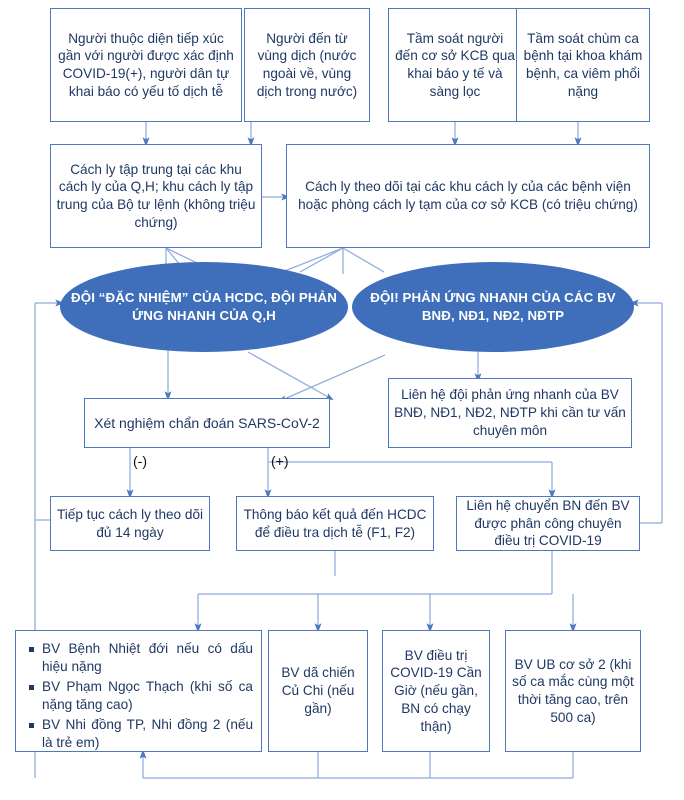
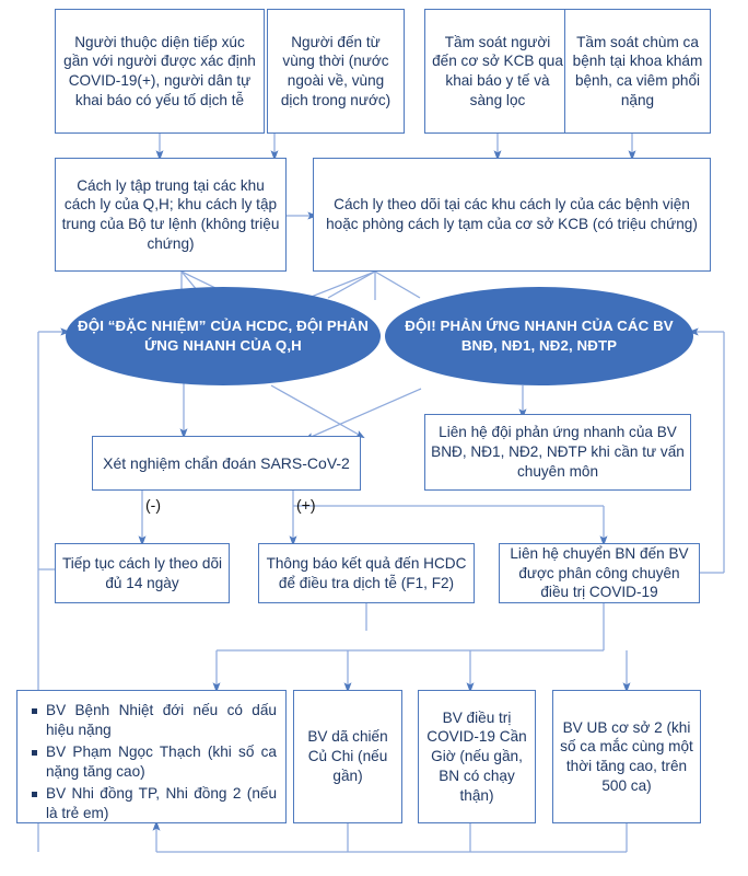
  Người thuộc diện tiếp xúc gần với người được xác định COVID-19(+), người dân tự khai báo có yếu tố dịch tễ
- Người đến từ vùng dịch (nước ngoài về, vùng dịch trong nước)
+ Người đến từ vùng thời (nước ngoài về, vùng dịch trong nước)
  Tầm soát người đến cơ sở KCB qua khai báo y tế và sàng lọc
  Tầm soát chùm ca bệnh tại khoa khám bệnh, ca viêm phổi nặng
  Cách ly tập trung tại các khu cách ly của Q,H; khu cách ly tập trung của Bộ tư lệnh (không triệu chứng)
  Cách ly theo dõi tại các khu cách ly của các bệnh viện hoặc phòng cách ly tạm của cơ sở KCB (có triệu chứng)
  ĐỘI “ĐẶC NHIỆM” CỦA HCDC, ĐỘI PHẢN ỨNG NHANH CỦA Q,H
  ĐỘI! PHẢN ỨNG NHANH CỦA CÁC BV BNĐ, NĐ1, NĐ2, NĐTP
  Xét nghiệm chẩn đoán SARS-CoV-2
  Liên hệ đội phản ứng nhanh của BV BNĐ, NĐ1, NĐ2, NĐTP khi cần tư vấn chuyên môn
  (-)
  (+)
  Tiếp tục cách ly theo dõi đủ 14 ngày
  Thông báo kết quả đến HCDC để điều tra dịch tễ (F1, F2)
  Liên hệ chuyển BN đến BV được phân công chuyên điều trị COVID-19
  BV Bệnh Nhiệt đới nếu có dấu hiệu nặng
  BV Phạm Ngọc Thạch (khi số ca nặng tăng cao)
  BV Nhi đồng TP, Nhi đồng 2 (nếu là trẻ em)
  BV dã chiến Củ Chi (nếu gần)
  BV điều trị COVID-19 Cần Giờ (nếu gần, BN có chạy thận)
  BV UB cơ sở 2 (khi số ca mắc cùng một thời tăng cao, trên 500 ca)
